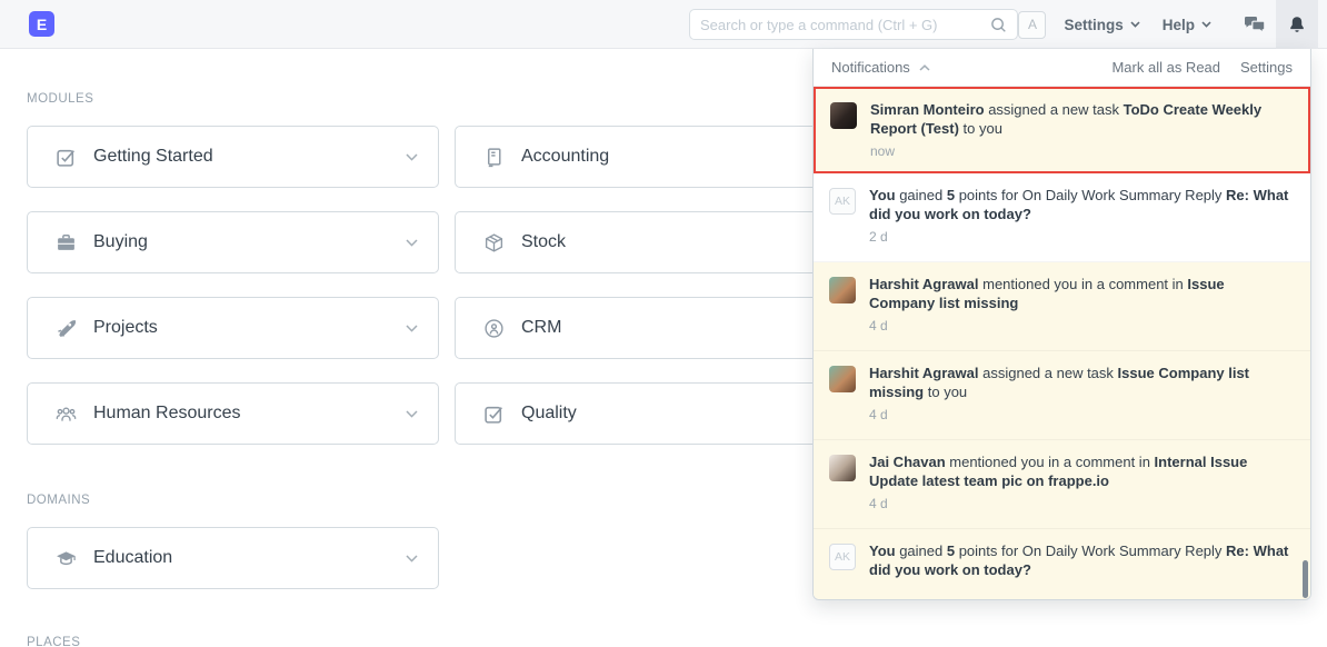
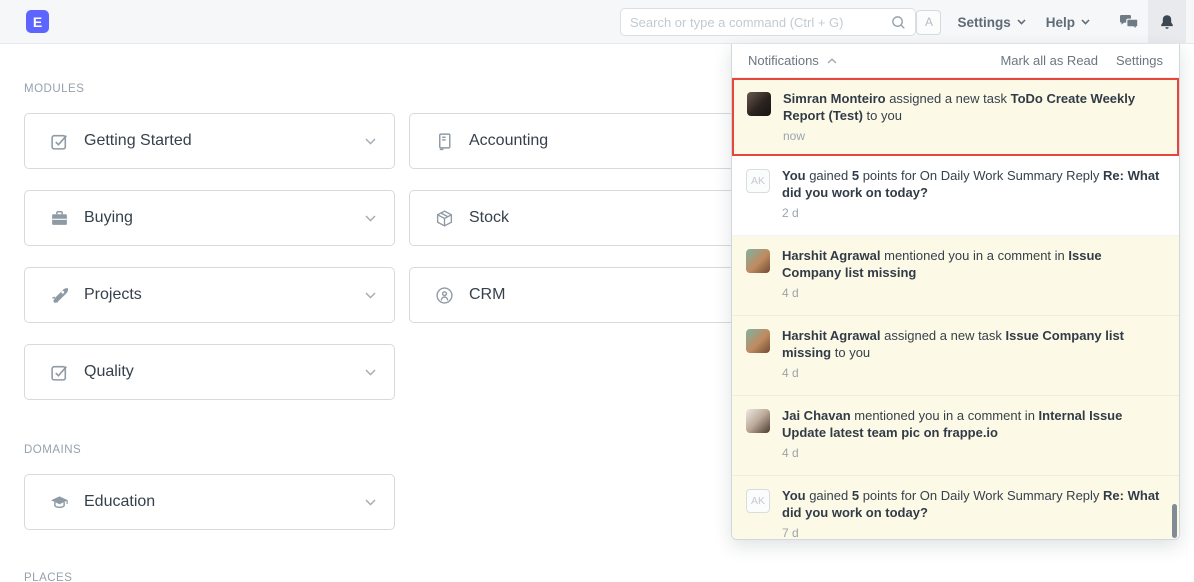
  E
  Search or type a command (Ctrl + G)
  A
  Settings
  Help
  MODULES
  Getting Started
  Accounting
  Buying
  Stock
  Projects
  CRM
- Human Resources
  Quality
  DOMAINS
  Education
  PLACES
  Notifications
  Mark all as Read
  Settings
  Simran Monteiro assigned a new task ToDo Create Weekly Report (Test) to you
  now
  AK
  You gained 5 points for On Daily Work Summary Reply Re: What did you work on today?
  2 d
  Harshit Agrawal mentioned you in a comment in Issue Company list missing
  4 d
  Harshit Agrawal assigned a new task Issue Company list missing to you
  4 d
  Jai Chavan mentioned you in a comment in Internal Issue Update latest team pic on frappe.io
  4 d
  AK
  You gained 5 points for On Daily Work Summary Reply Re: What did you work on today?
+ 7 d
